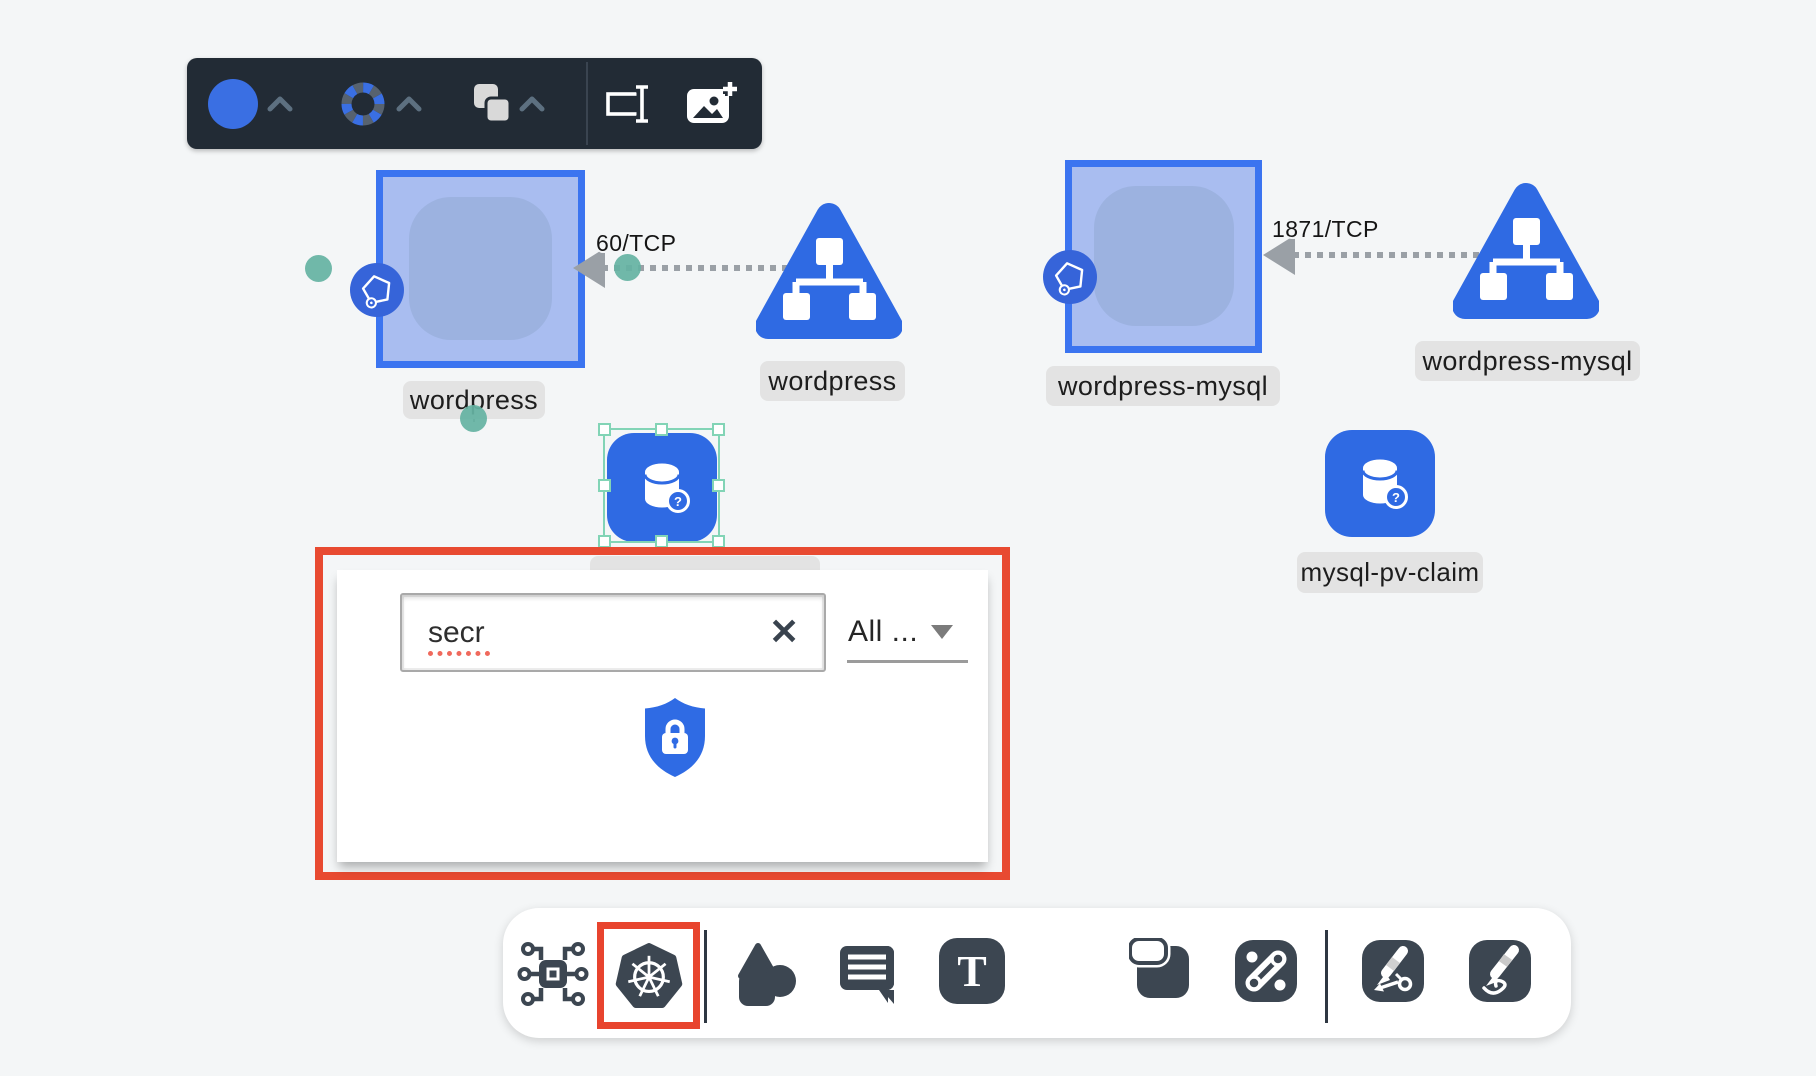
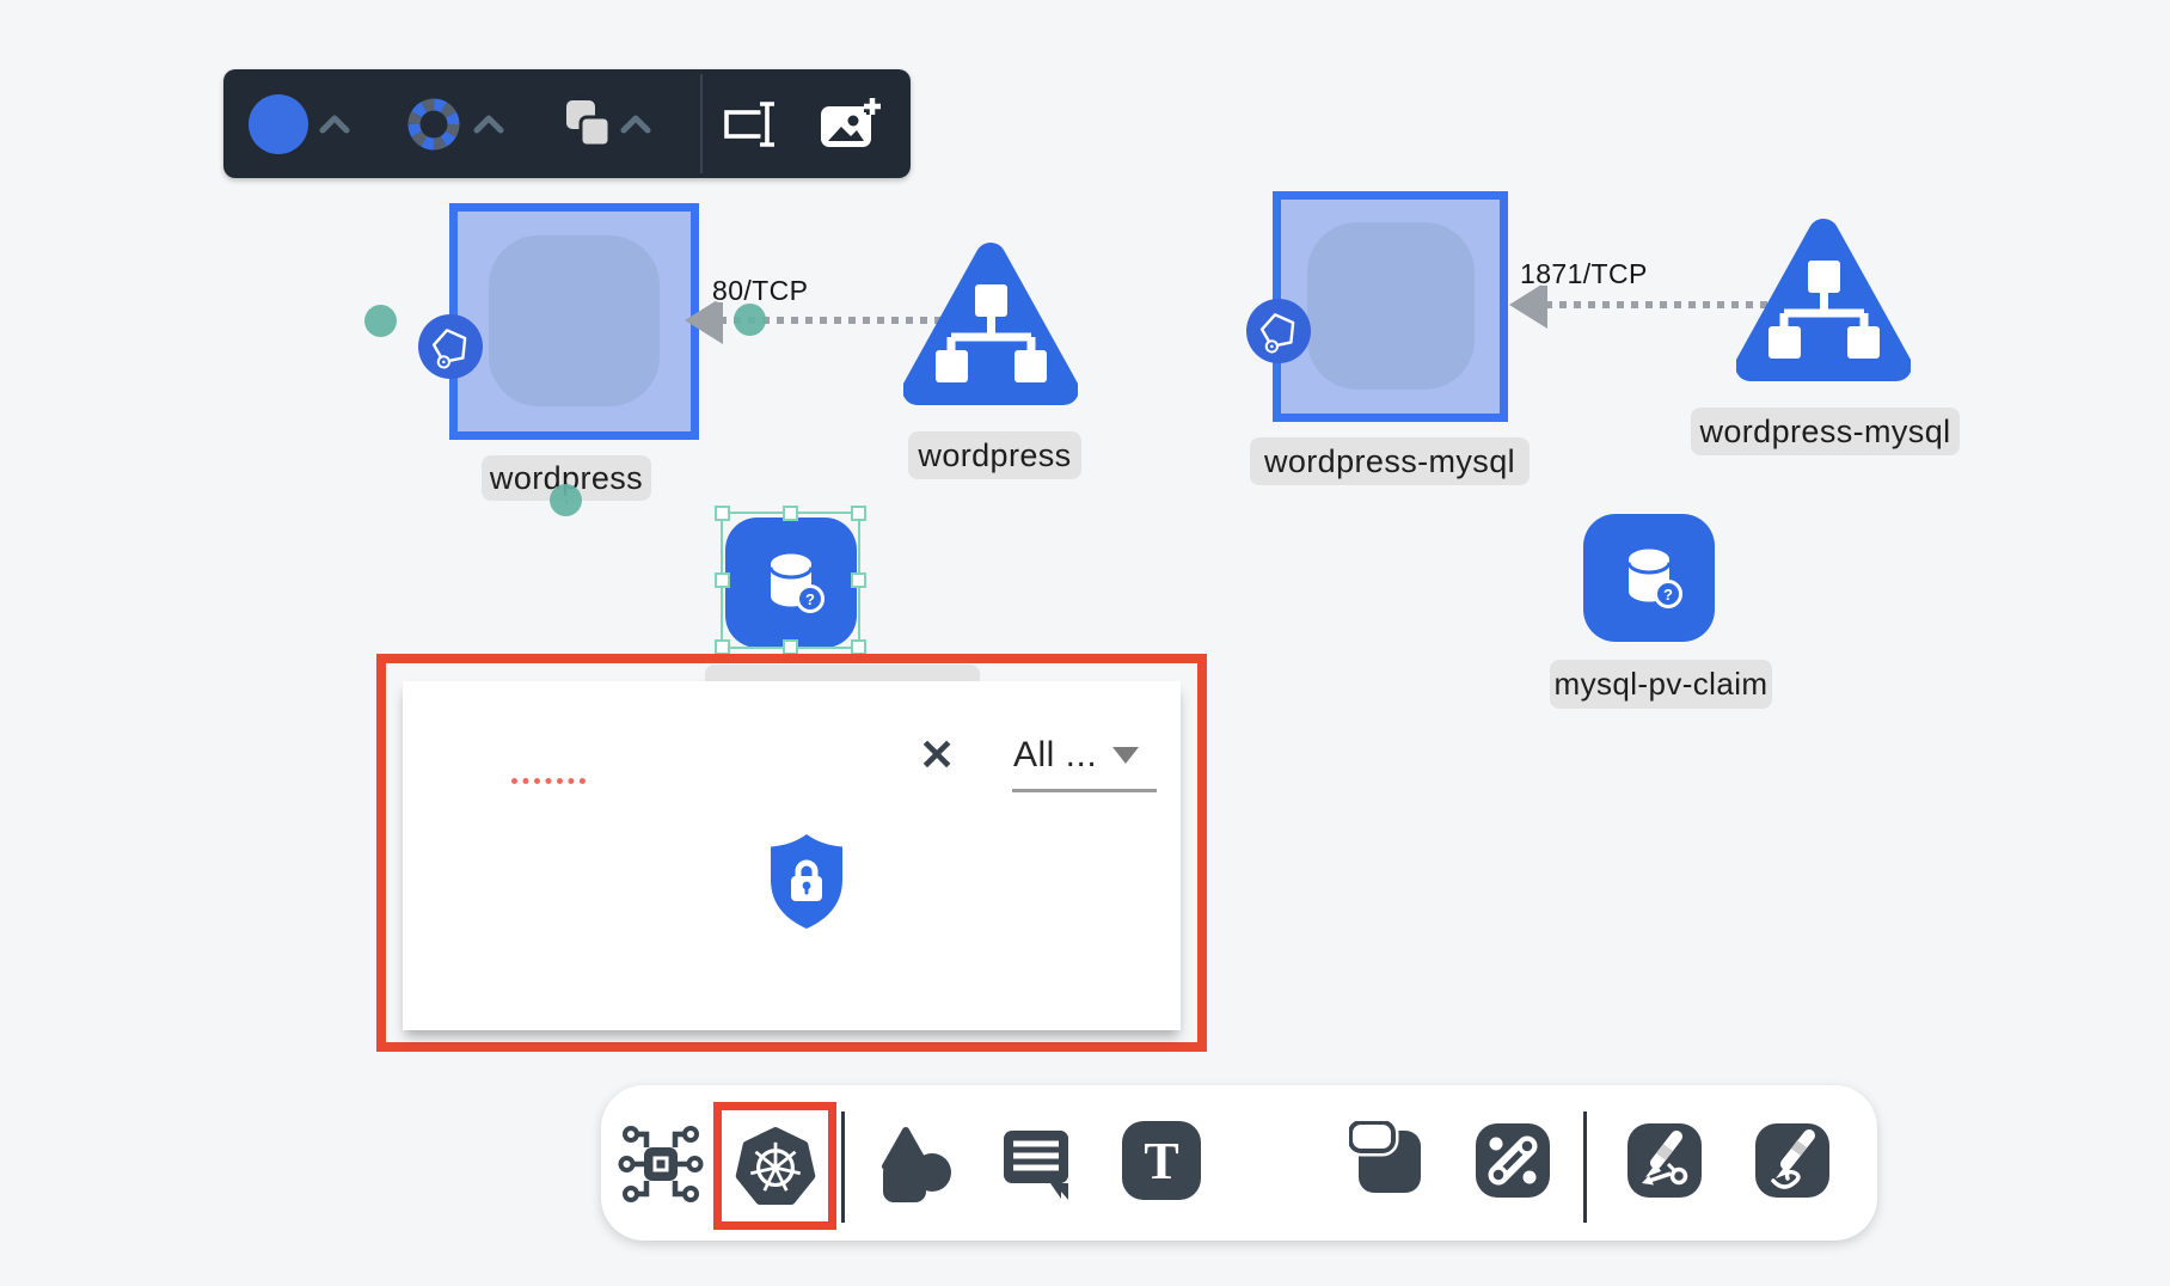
  wordpress
- 60/TCP
+ 80/TCP
  wordpress
  wordpress-mysql
  1871/TCP
  wordpress-mysql
  ?
  mysql-pv-claim
  ?
- secr
  ✕
  All ...
  T
